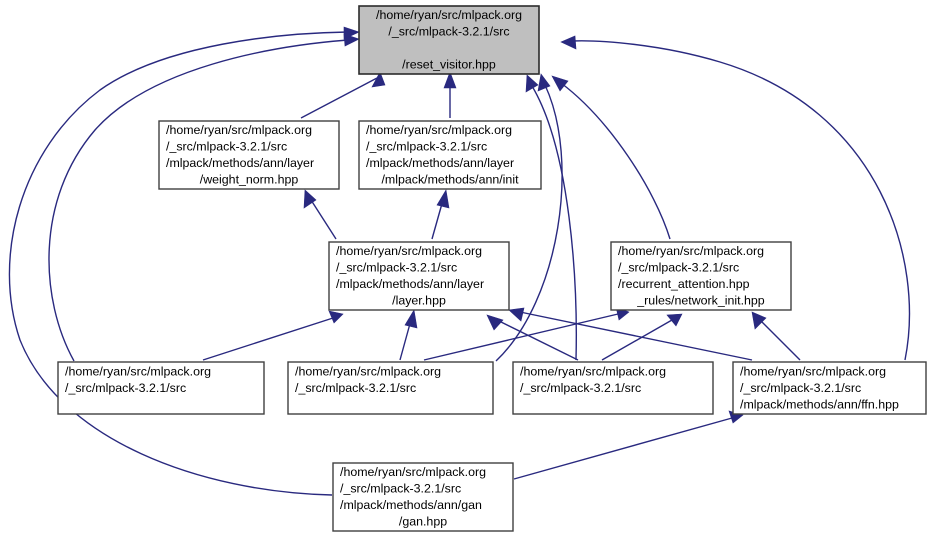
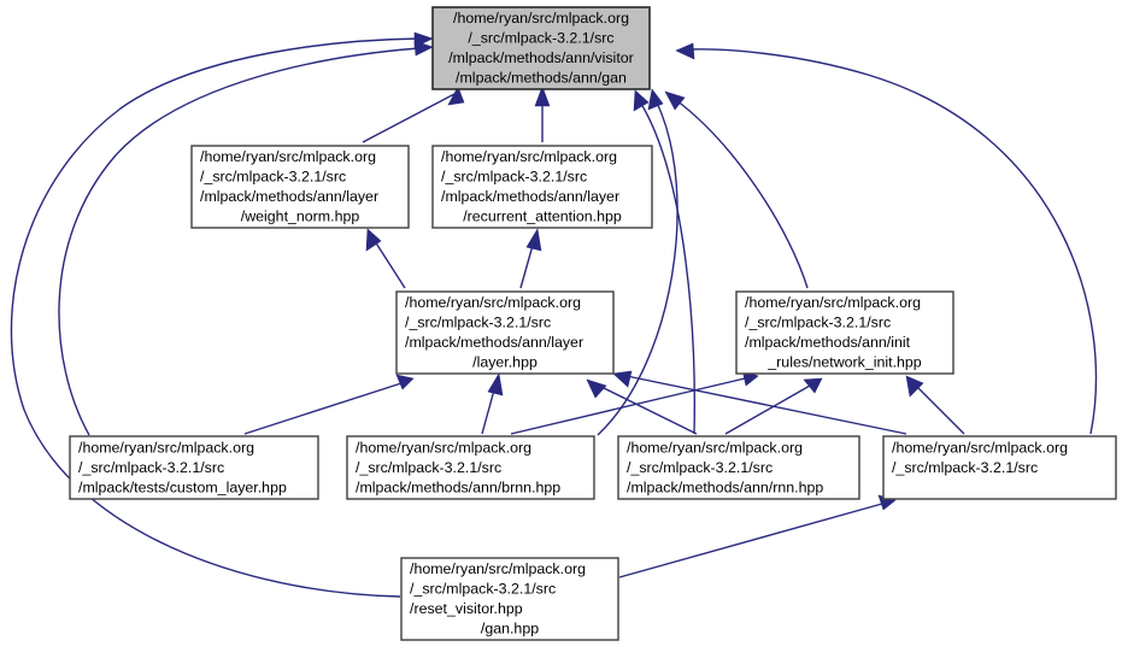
  /home/ryan/src/mlpack.org
  /_src/mlpack-3.2.1/src
+ /mlpack/methods/ann/visitor
- /reset_visitor.hpp
+ /mlpack/methods/ann/gan
  /home/ryan/src/mlpack.org
  /_src/mlpack-3.2.1/src
  /mlpack/methods/ann/layer
  /weight_norm.hpp
  /home/ryan/src/mlpack.org
  /_src/mlpack-3.2.1/src
  /mlpack/methods/ann/layer
- /mlpack/methods/ann/init
+ /recurrent_attention.hpp
  /home/ryan/src/mlpack.org
  /_src/mlpack-3.2.1/src
  /mlpack/methods/ann/layer
  /layer.hpp
  /home/ryan/src/mlpack.org
  /_src/mlpack-3.2.1/src
- /recurrent_attention.hpp
+ /mlpack/methods/ann/init
  _rules/network_init.hpp
  /home/ryan/src/mlpack.org
  /_src/mlpack-3.2.1/src
+ /mlpack/tests/custom_layer.hpp
  /home/ryan/src/mlpack.org
  /_src/mlpack-3.2.1/src
+ /mlpack/methods/ann/brnn.hpp
  /home/ryan/src/mlpack.org
  /_src/mlpack-3.2.1/src
+ /mlpack/methods/ann/rnn.hpp
  /home/ryan/src/mlpack.org
  /_src/mlpack-3.2.1/src
- /mlpack/methods/ann/ffn.hpp
  /home/ryan/src/mlpack.org
  /_src/mlpack-3.2.1/src
- /mlpack/methods/ann/gan
+ /reset_visitor.hpp
  /gan.hpp
